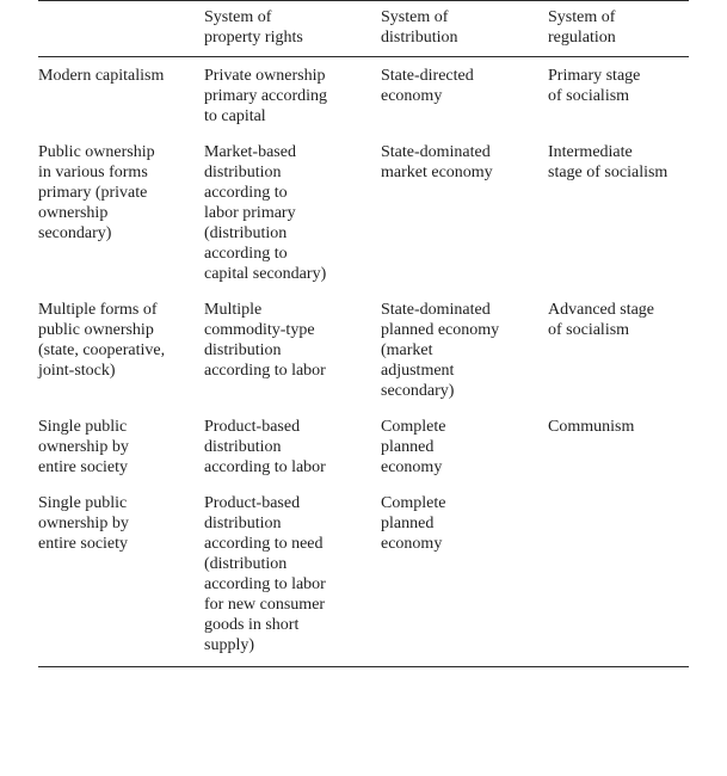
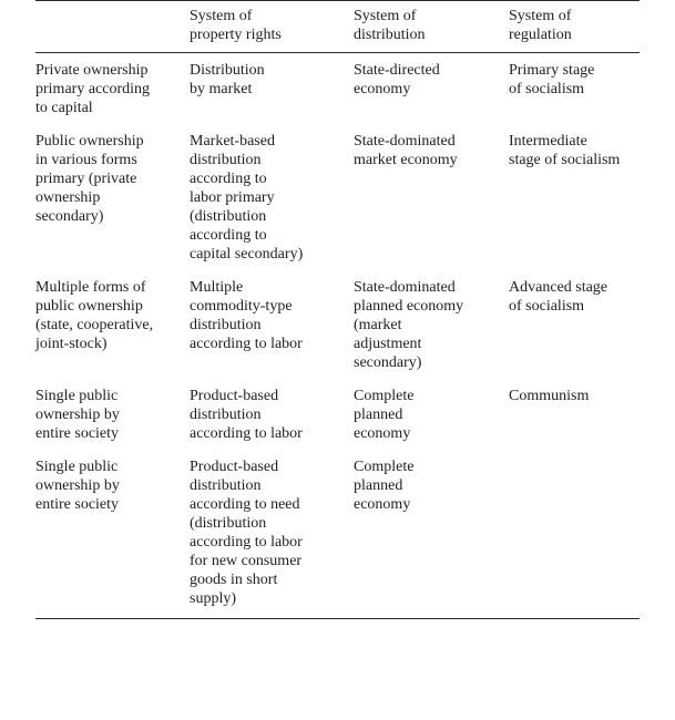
  System of
  property rights
  System of
  distribution
  System of
  regulation
- Modern capitalism
  Private ownership
  primary according
  to capital
+ Distribution
+ by market
  State-directed
  economy
  Primary stage
  of socialism
  Public ownership
  in various forms
  primary (private
  ownership
  secondary)
  Market-based
  distribution
  according to
  labor primary
  (distribution
  according to
  capital secondary)
  State-dominated
  market economy
  Intermediate
  stage of socialism
  Multiple forms of
  public ownership
  (state, cooperative,
  joint-stock)
  Multiple
  commodity-type
  distribution
  according to labor
  State-dominated
  planned economy
  (market
  adjustment
  secondary)
  Advanced stage
  of socialism
  Single public
  ownership by
  entire society
  Product-based
  distribution
  according to labor
  Complete
  planned
  economy
  Communism
  Single public
  ownership by
  entire society
  Product-based
  distribution
  according to need
  (distribution
  according to labor
  for new consumer
  goods in short
  supply)
  Complete
  planned
  economy
